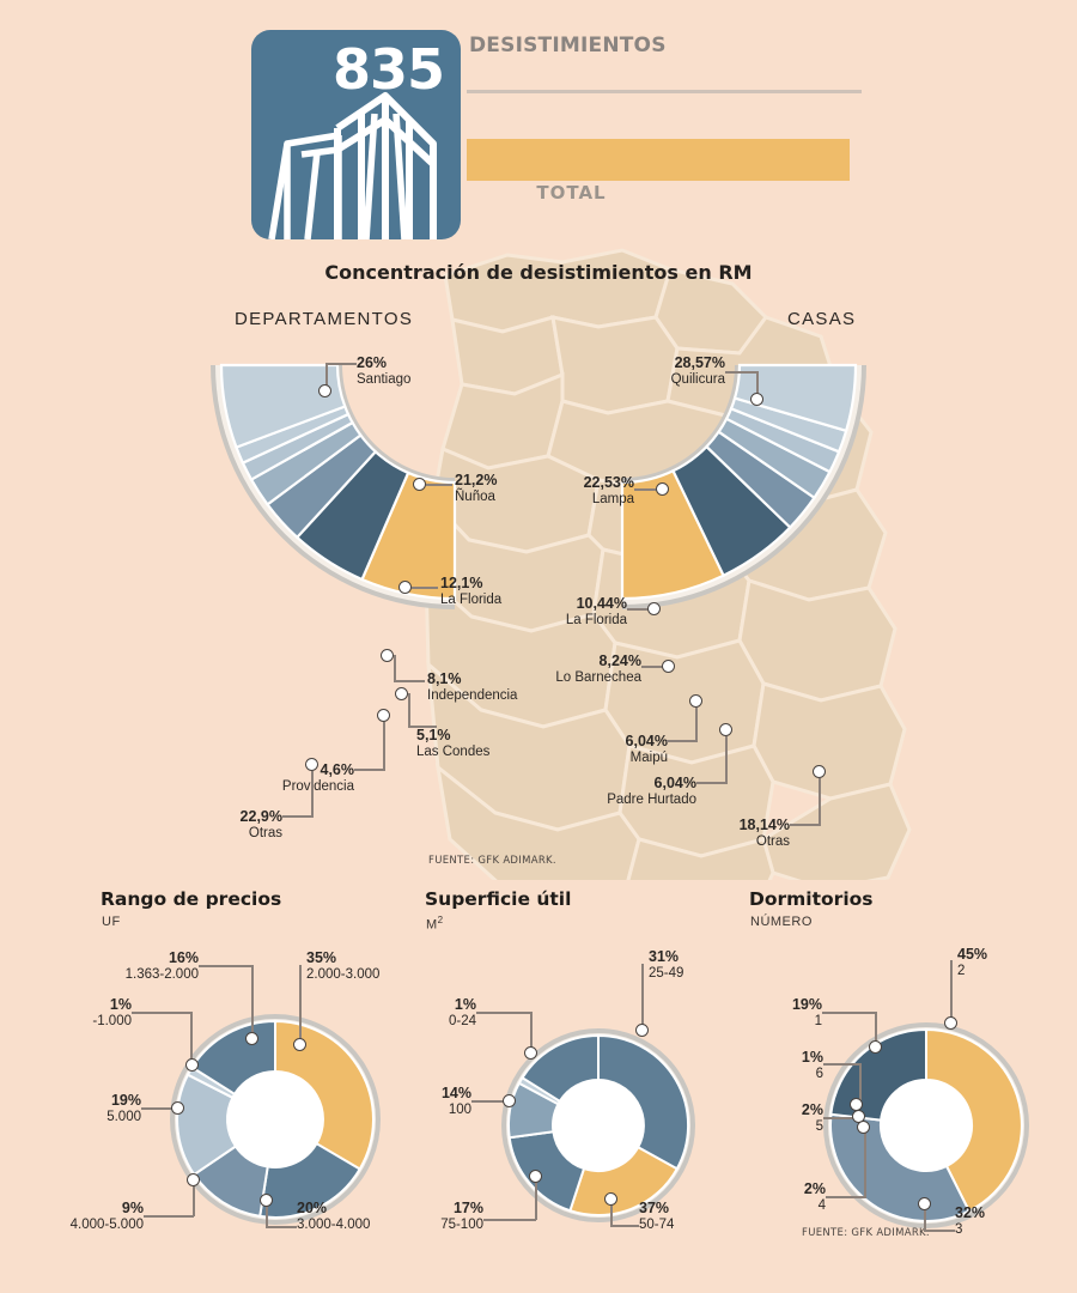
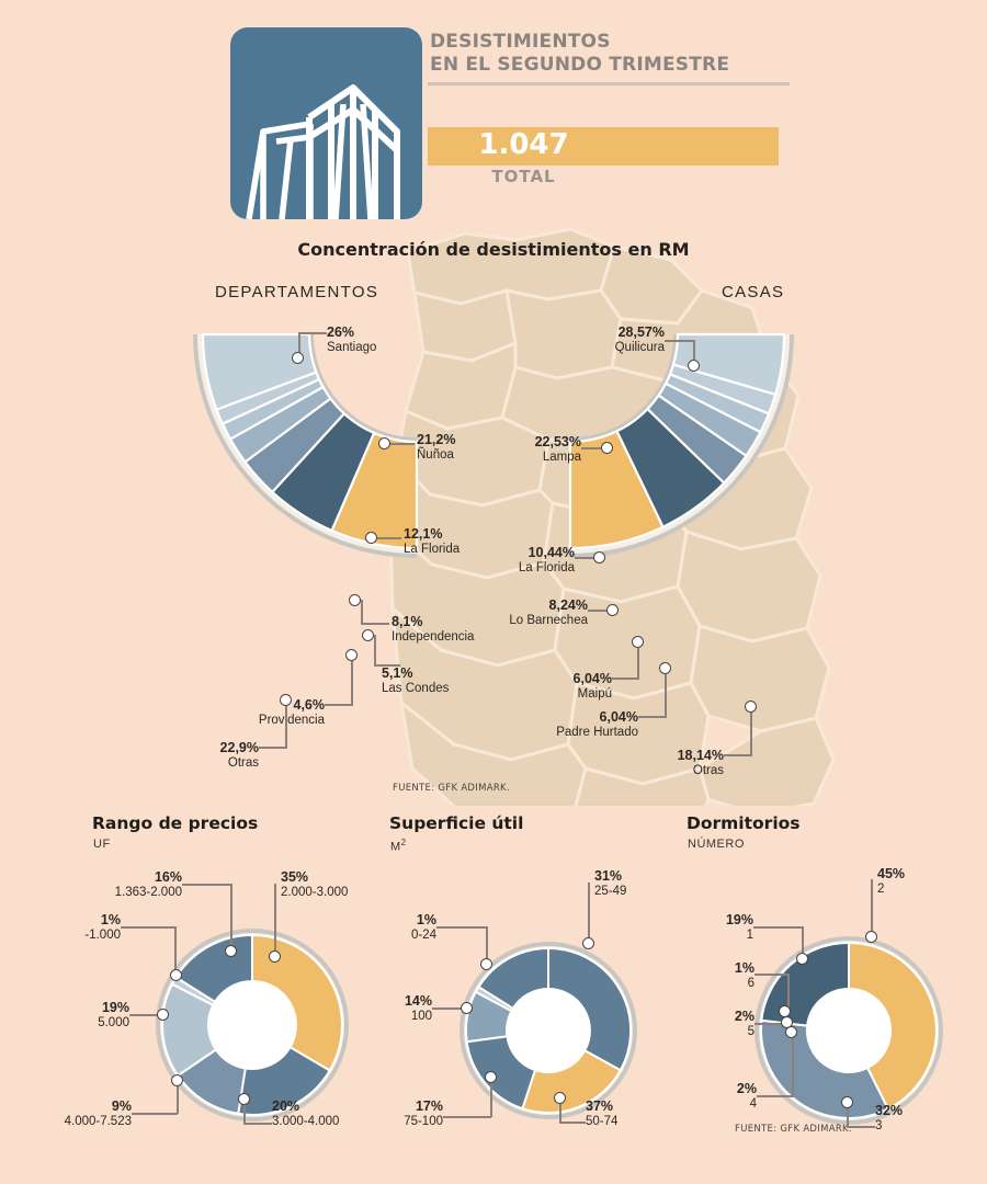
- 835
  DESISTIMIENTOS
+ EN EL SEGUNDO TRIMESTRE
+ 1.047
  TOTAL
  Concentración de desistimientos en RM
  DEPARTAMENTOS
  CASAS
  FUENTE: GFK ADIMARK.
  26%
  Santiago
  21,2%
  Ñuñoa
  12,1%
  La Florida
  8,1%
  Independencia
  5,1%
  Las Condes
  4,6%
  Provdencia
  22,9%
  Otras
  28,57%
  Quilicura
  22,53%
  Lampa
  10,44%
  La Florida
  8,24%
  Lo Barnechea
  6,04%
  Maipú
  6,04%
  Padre Hurtado
  18,14%
  Otras
  Rango de precios
  UF
  16%
  1.363-2.000
  35%
  2.000-3.000
  1%
  -1.000
  19%
  5.000
  9%
- 4.000-5.000
+ 4.000-7.523
  20%
  3.000-4.000
  Superficie útil
  M2
  31%
  25-49
  1%
  0-24
  14%
  100
  17%
  75-100
  37%
  50-74
  Dormitorios
  NÚMERO
  45%
  2
  19%
  1
  1%
  6
  2%
  5
  2%
  4
  32%
  3
  FUENTE: GFK ADIMARK.
